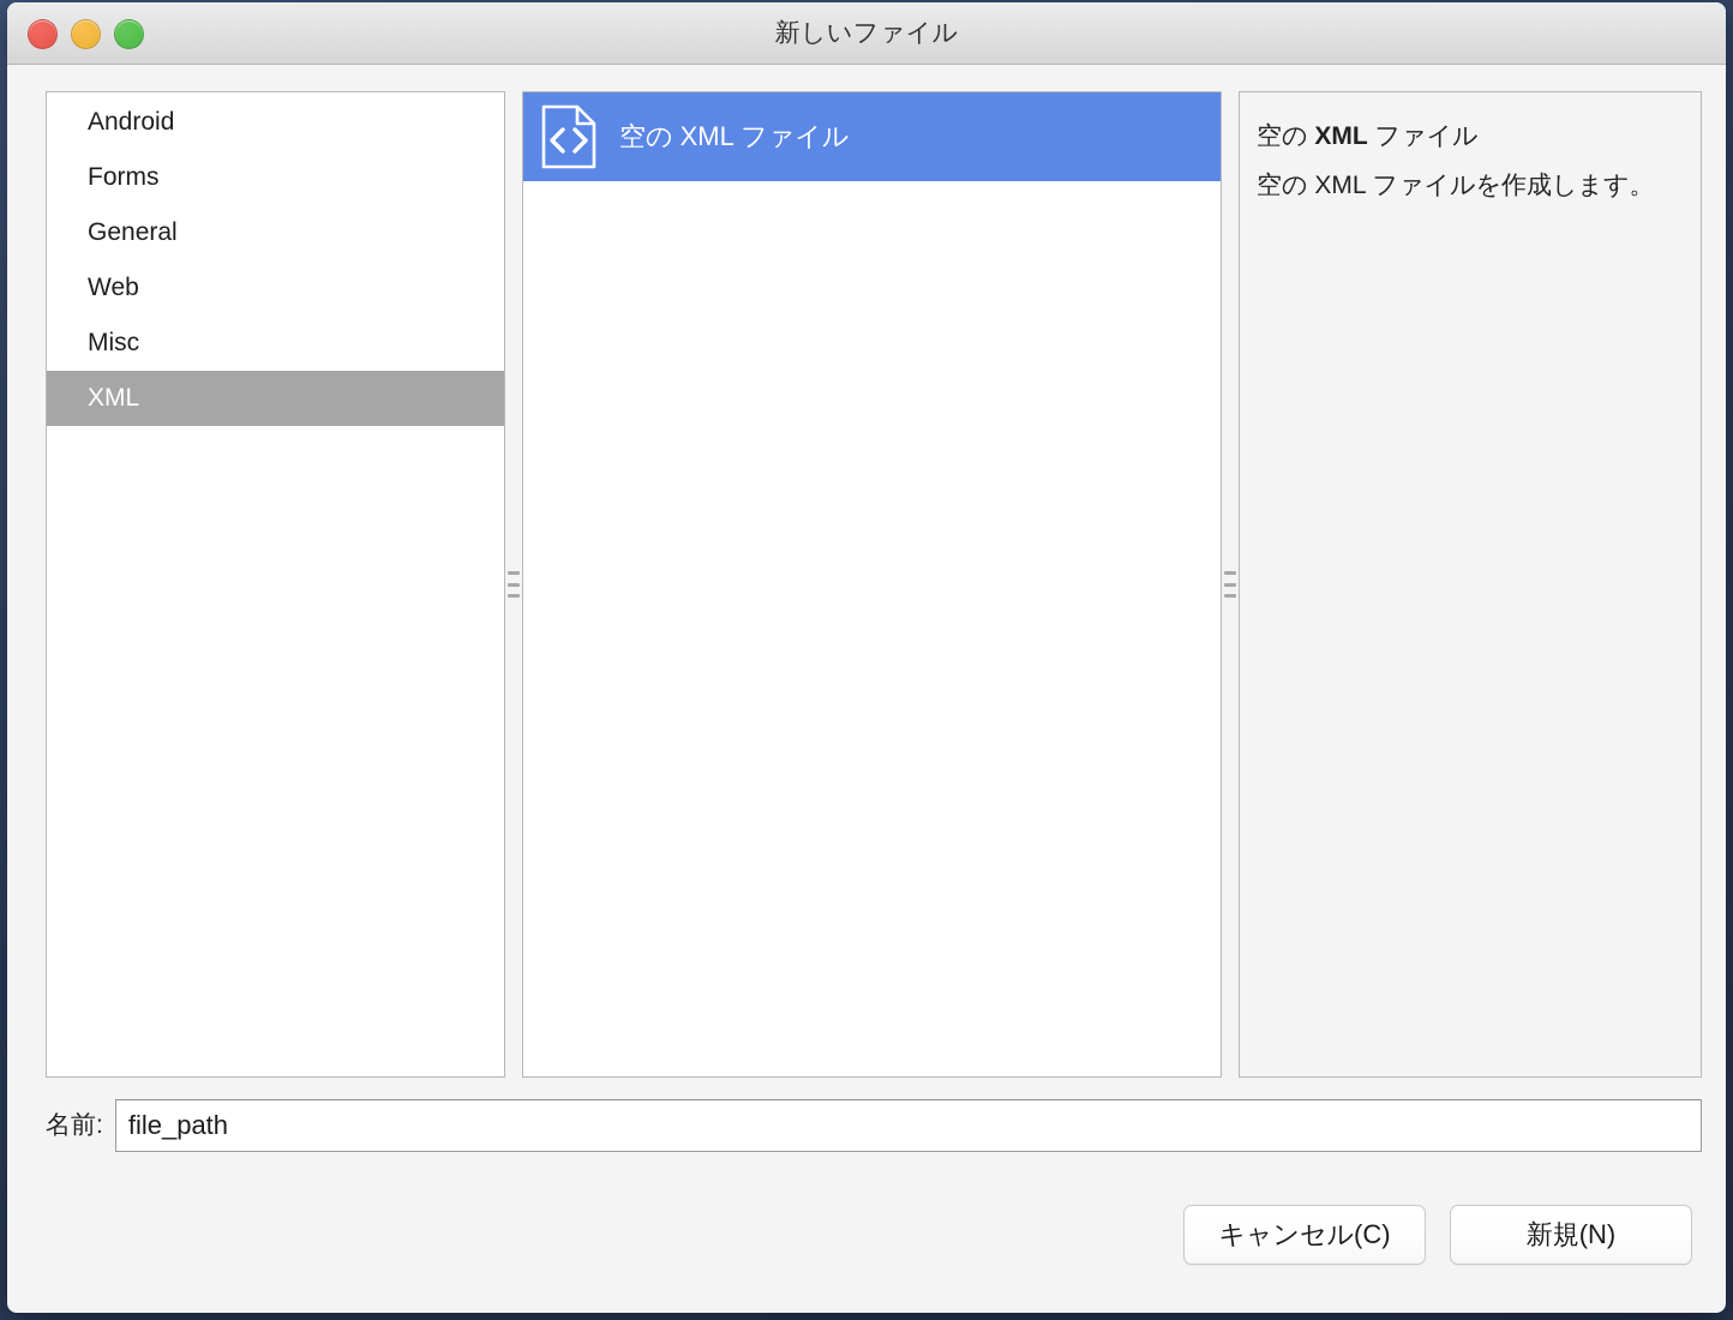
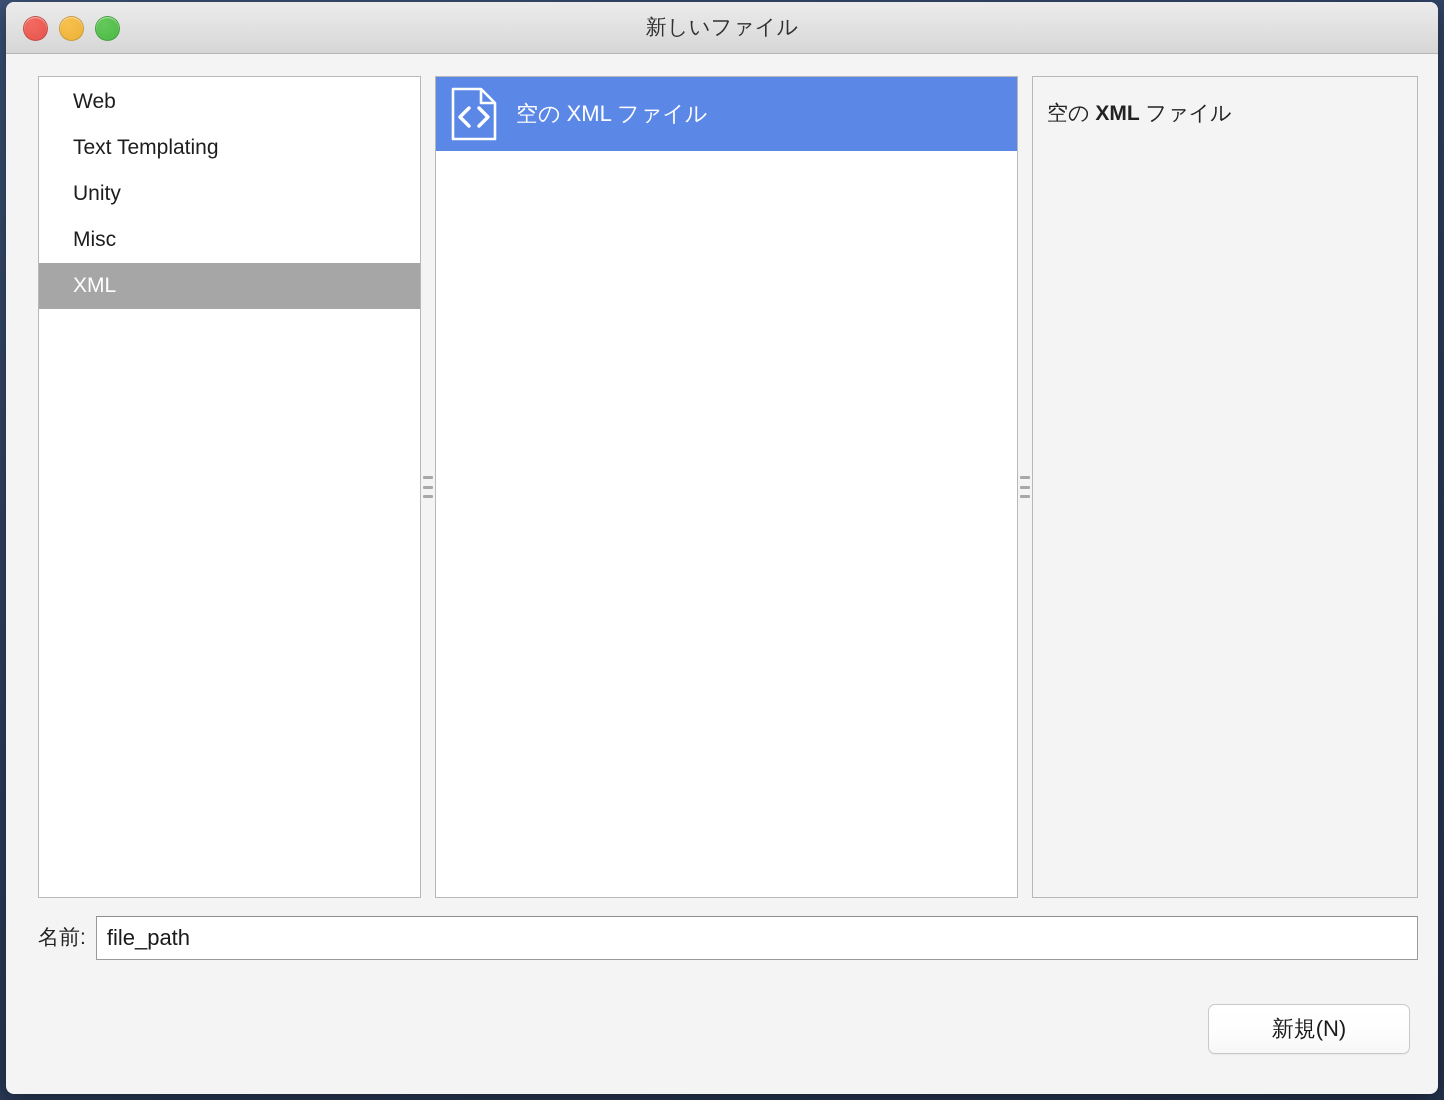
  新しいファイル
- Android
- Forms
- General
  Web
+ Text Templating
+ Unity
  Misc
  XML
  空の XML ファイル
  空の XML ファイル
- 空の XML ファイルを作成します。
  名前:
  file_path
- キャンセル(C)
  新規(N)
